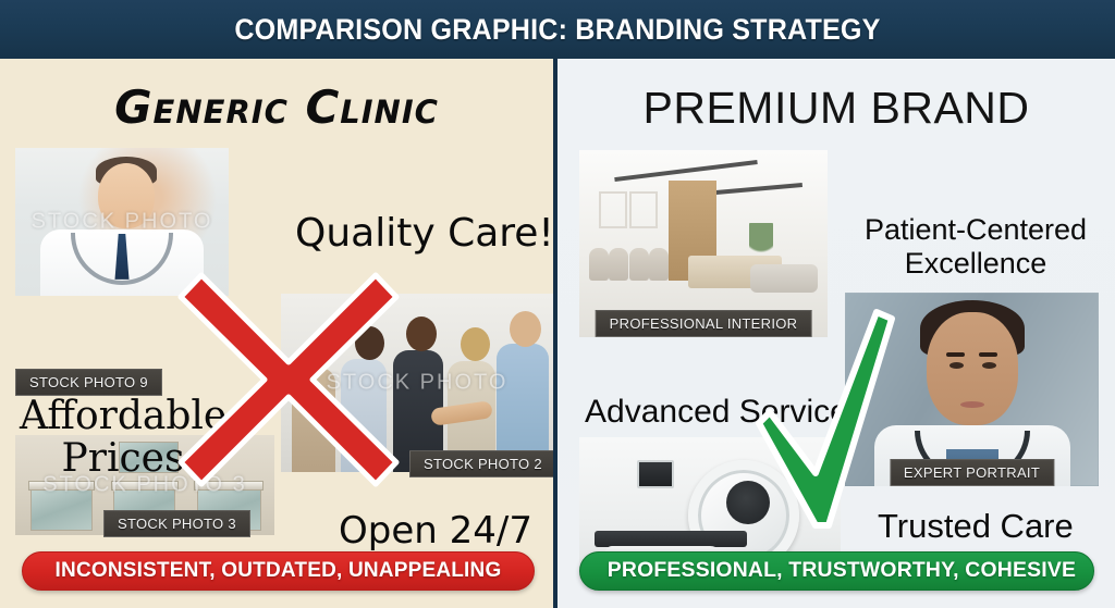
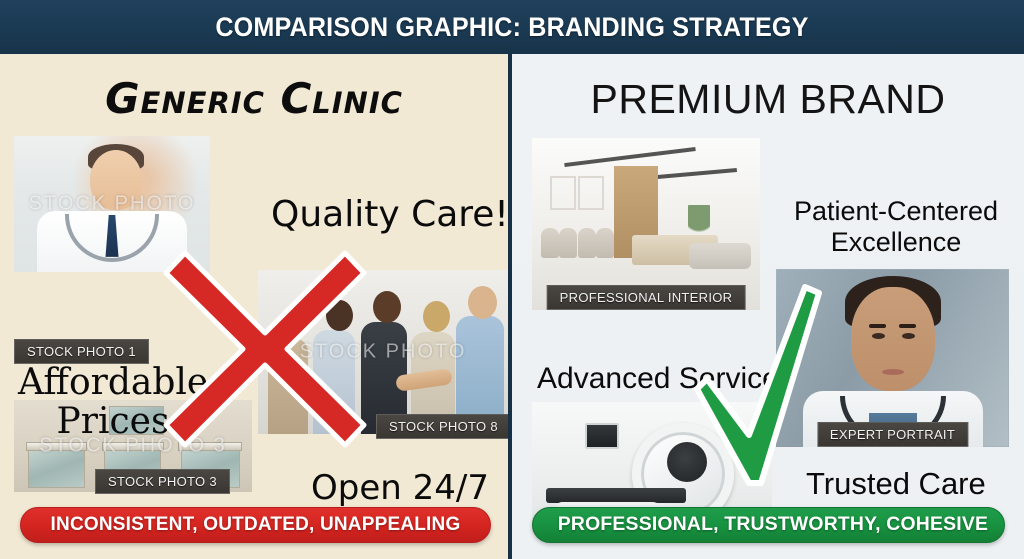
  COMPARISON GRAPHIC: BRANDING STRATEGY
  Generic Clinic
  STOCK PHOTO
- STOCK PHOTO 9
+ STOCK PHOTO 1
  STOCK PHOTO
- STOCK PHOTO 2
+ STOCK PHOTO 8
  STOCK PHOTO 3
  STOCK PHOTO 3
  Quality Care!
  Affordable Prices
  Open 24/7
  INCONSISTENT, OUTDATED, UNAPPEALING
  PREMIUM BRAND
  PROFESSIONAL INTERIOR
  EXPERT PORTRAIT
  Patient-Centered Excellence
  Advanced Srvic
  Trusted Care
  PROFESSIONAL, TRUSTWORTHY, COHESIVE
